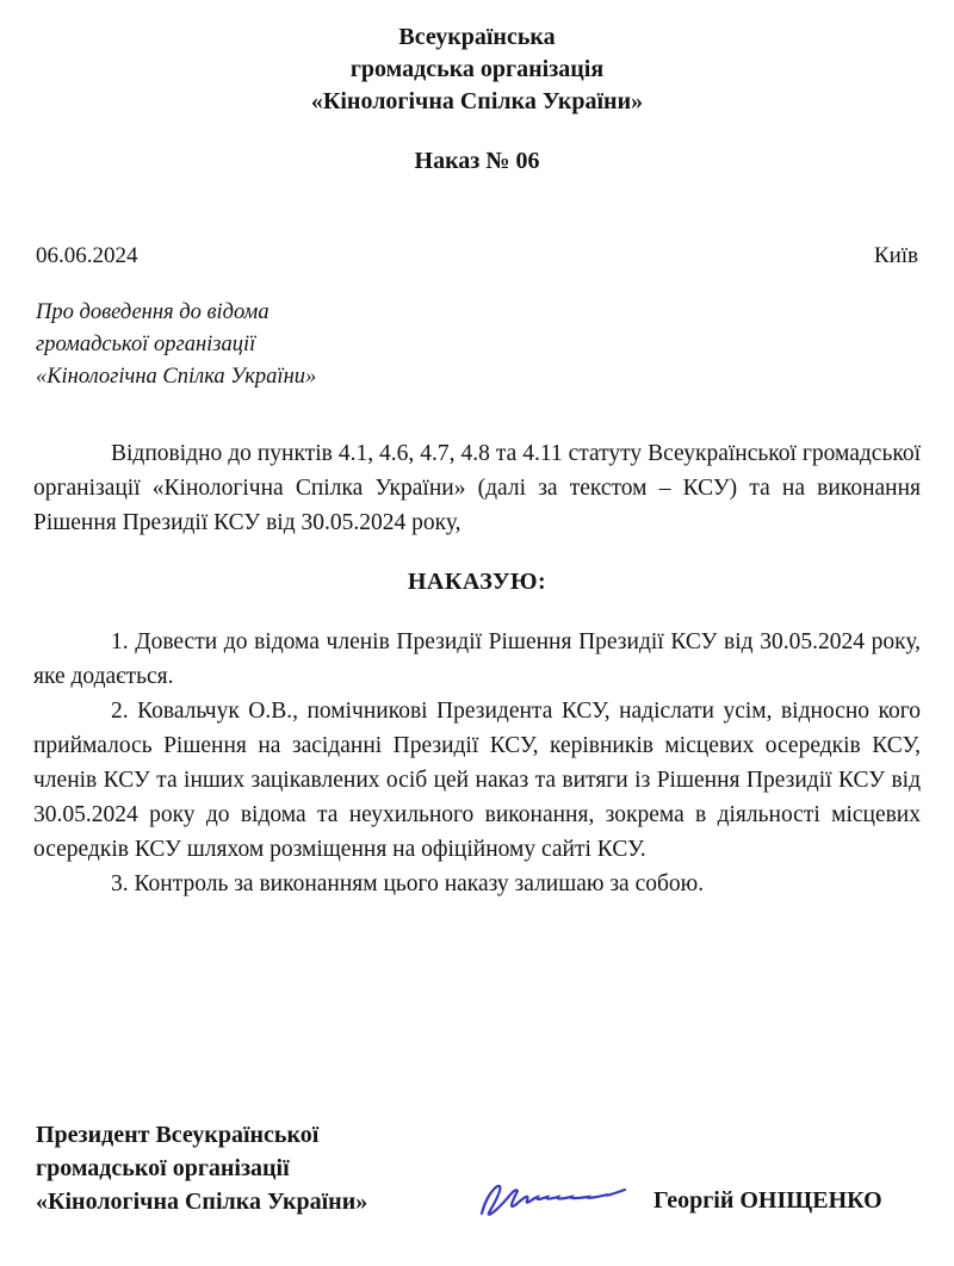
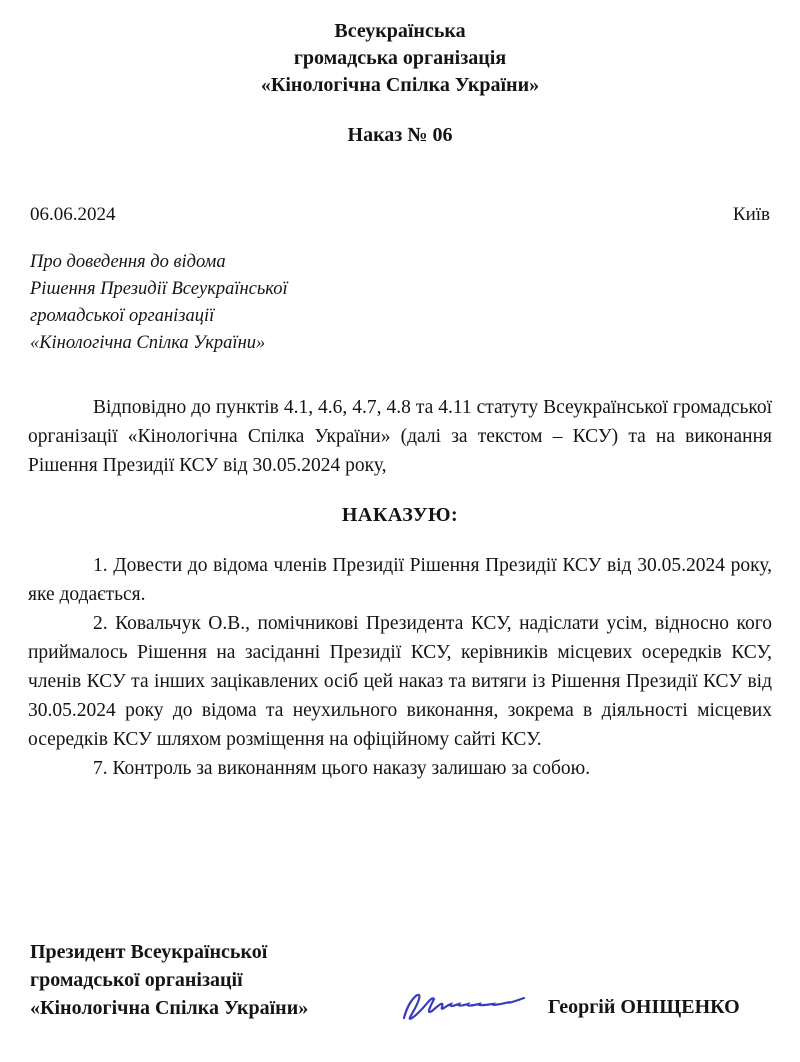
  Всеукраїнська
  громадська організація
  «Кінологічна Спілка України»
  Наказ № 06
  06.06.2024
  Київ
  Про доведення до відома
+ Рішення Президії Всеукраїнської
  громадської організації
  «Кінологічна Спілка України»
  Відповідно до пунктів 4.1, 4.6, 4.7, 4.8 та 4.11 статуту Всеукраїнської громадської організації «Кінологічна Спілка України» (далі за текстом – КСУ) та на виконання Рішення Президії КСУ від 30.05.2024 року,
  НАКАЗУЮ:
  1. Довести до відома членів Президії Рішення Президії КСУ від 30.05.2024 року, яке додається.
  2. Ковальчук О.В., помічникові Президента КСУ, надіслати усім, відносно кого приймалось Рішення на засіданні Президії КСУ, керівників місцевих осередків КСУ, членів КСУ та інших зацікавлених осіб цей наказ та витяги із Рішення Президії КСУ від 30.05.2024 року до відома та неухильного виконання, зокрема в діяльності місцевих осередків КСУ шляхом розміщення на офіційному сайті КСУ.
- 3. Контроль за виконанням цього наказу залишаю за собою.
+ 7. Контроль за виконанням цього наказу залишаю за собою.
  Президент Всеукраїнської
  громадської організації
  «Кінологічна Спілка України»
  Георгій ОНІЩЕНКО
